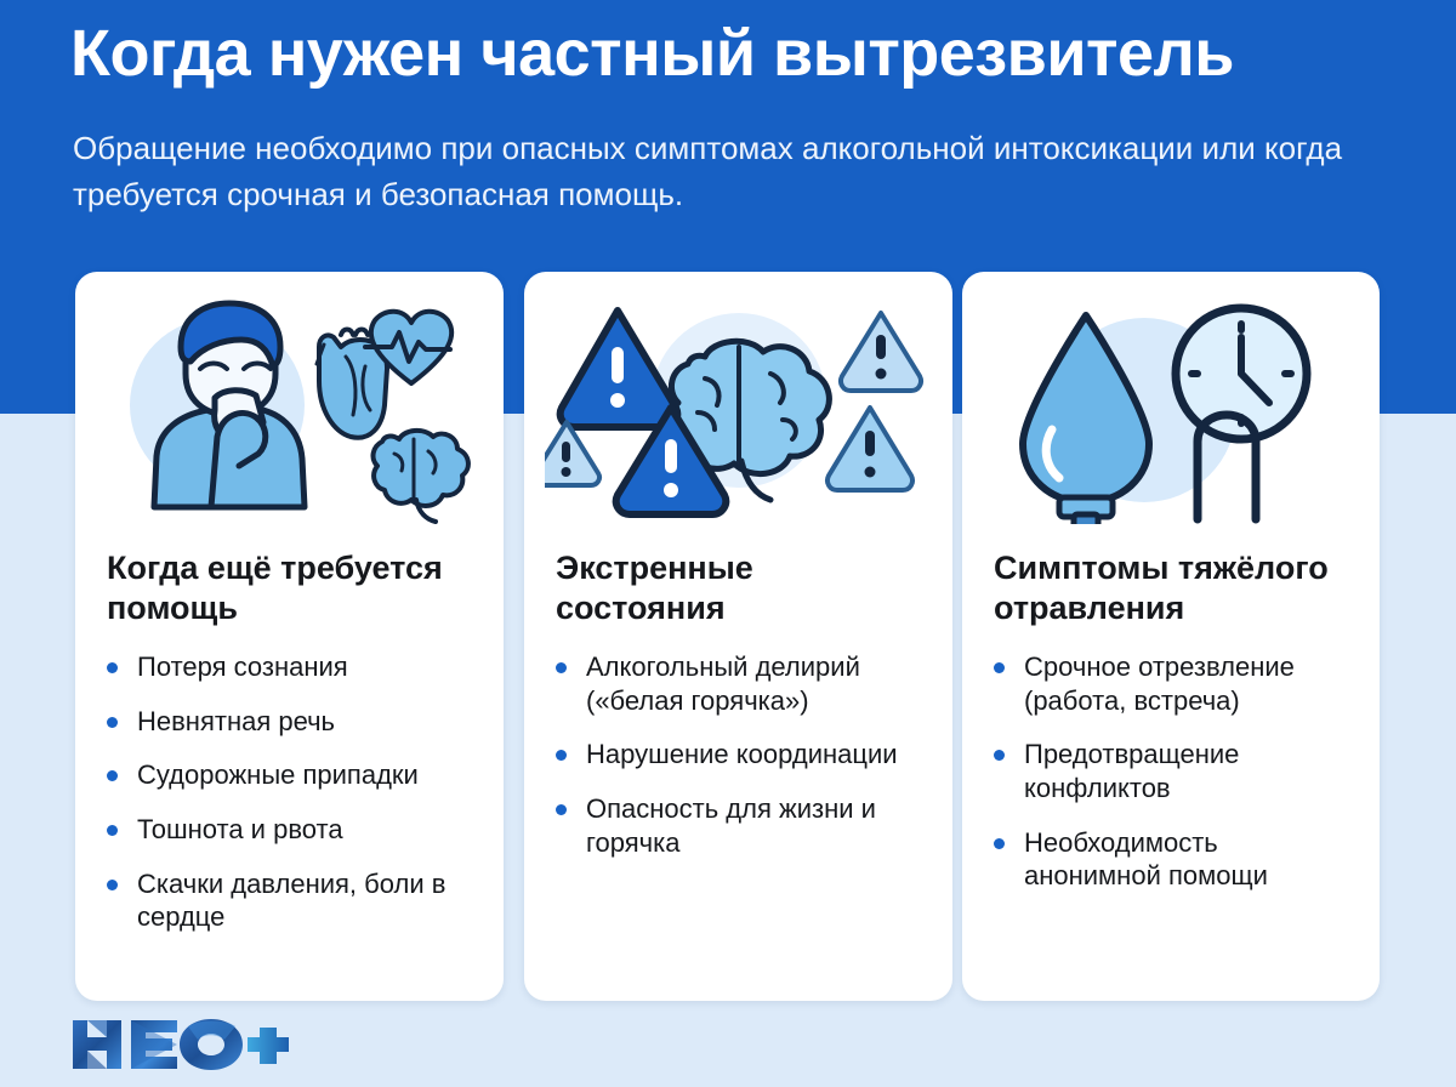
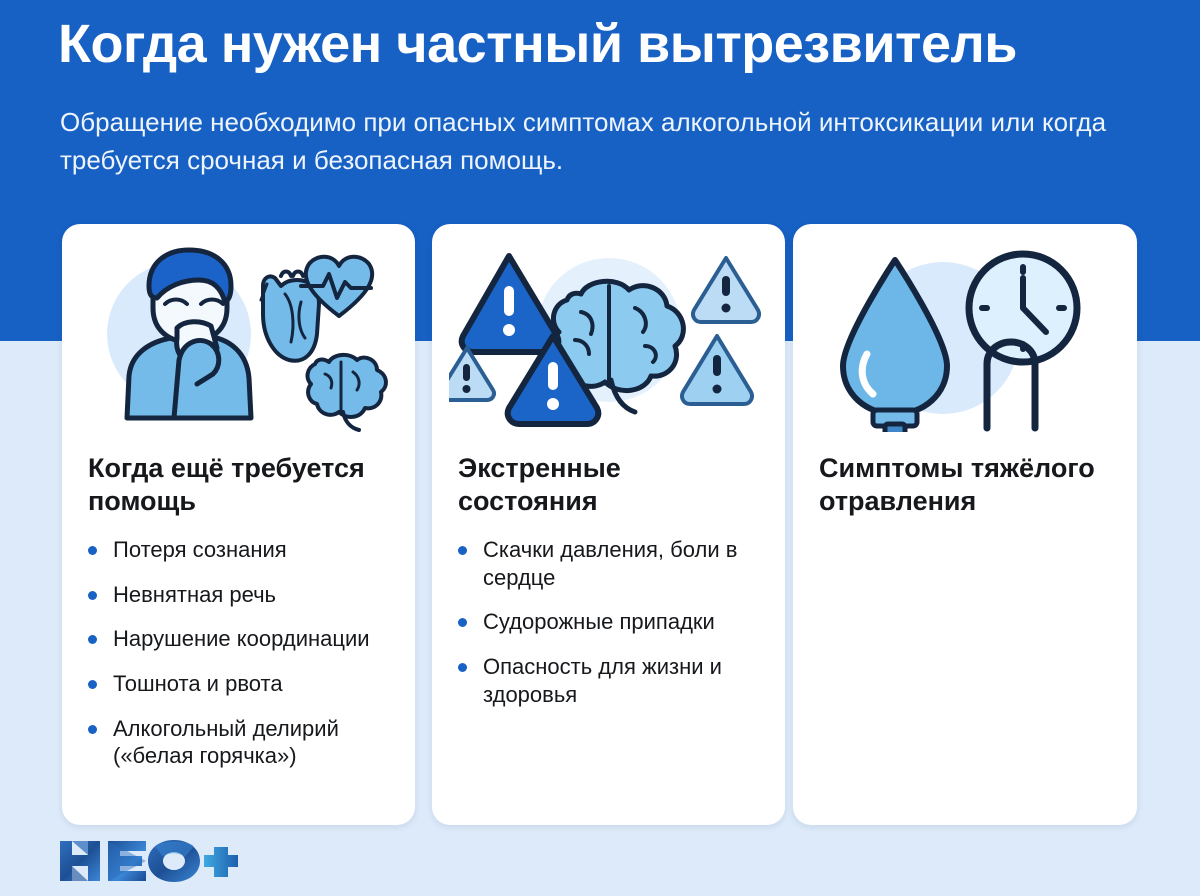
  Когда нужен частный вытрезвитель
  Обращение необходимо при опасных симптомах алкогольной интоксикации или когда требуется срочная и безопасная помощь.
  Когда ещё требуется помощь
  Потеря сознания
  Невнятная речь
- Судорожные припадки
+ Нарушение координации
  Тошнота и рвота
- Скачки давления, боли в сердце
+ Алкогольный делирий («белая горячка»)
  Экстренные состояния
- Алкогольный делирий («белая горячка»)
+ Скачки давления, боли в сердце
- Нарушение координации
+ Судорожные припадки
- Опасность для жизни и горячка
+ Опасность для жизни и здоровья
  Симптомы тяжёлого отравления
- Срочное отрезвление (работа, встреча)
- Предотвращение конфликтов
- Необходимость анонимной помощи
